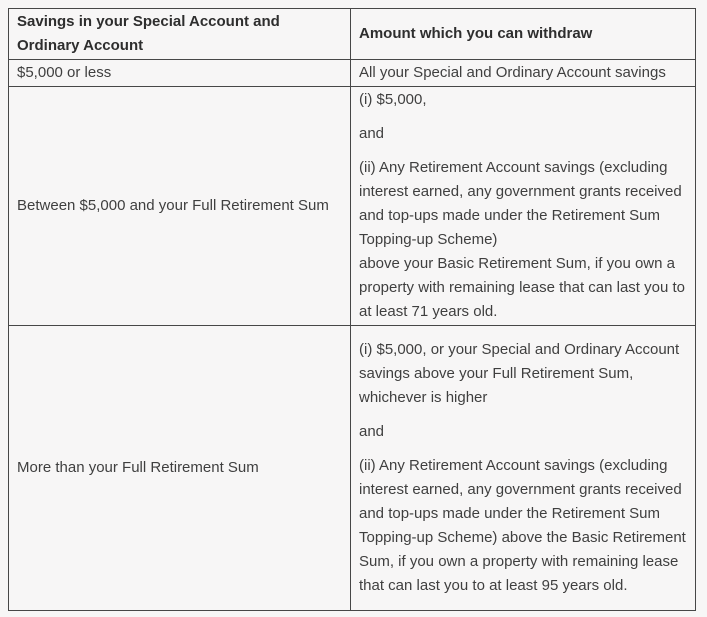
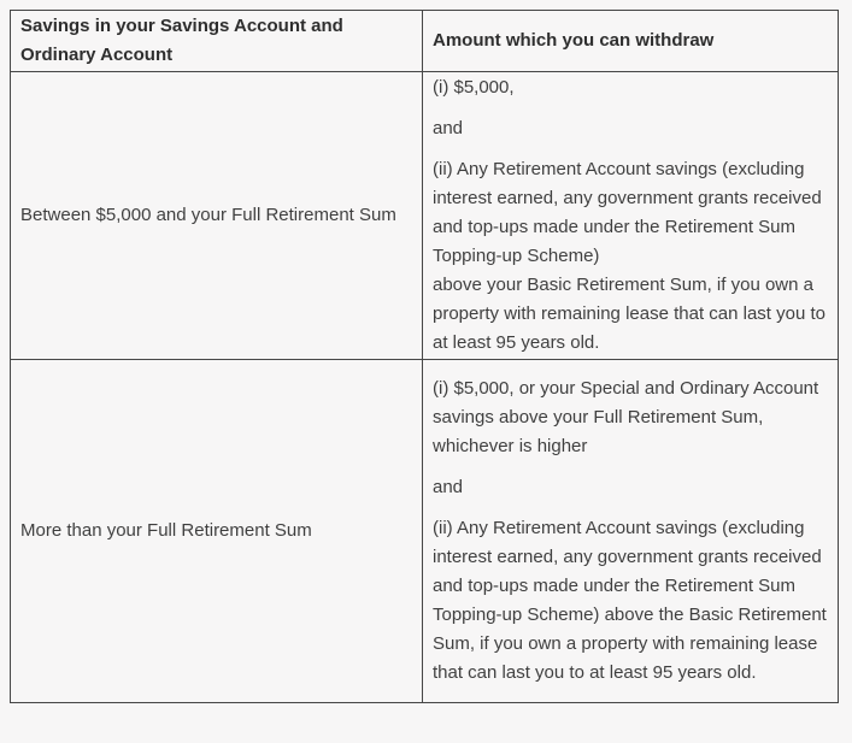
- Savings in your Special Account and Ordinary Account	Amount which you can withdraw
+ Savings in your Savings Account and Ordinary Account	Amount which you can withdraw
- $5,000 or less	All your Special and Ordinary Account savings
- Between $5,000 and your Full Retirement Sum	(i) $5,000, and (ii) Any Retirement Account savings (excluding interest earned, any government grants received and top-ups made under the Retirement Sum Topping-up Scheme) above your Basic Retirement Sum, if you own a property with remaining lease that can last you to at least 71 years old.
+ Between $5,000 and your Full Retirement Sum	(i) $5,000, and (ii) Any Retirement Account savings (excluding interest earned, any government grants received and top-ups made under the Retirement Sum Topping-up Scheme) above your Basic Retirement Sum, if you own a property with remaining lease that can last you to at least 95 years old.
  More than your Full Retirement Sum	(i) $5,000, or your Special and Ordinary Account savings above your Full Retirement Sum, whichever is higher and (ii) Any Retirement Account savings (excluding interest earned, any government grants received and top-ups made under the Retirement Sum Topping-up Scheme) above the Basic Retirement Sum, if you own a property with remaining lease that can last you to at least 95 years old.
